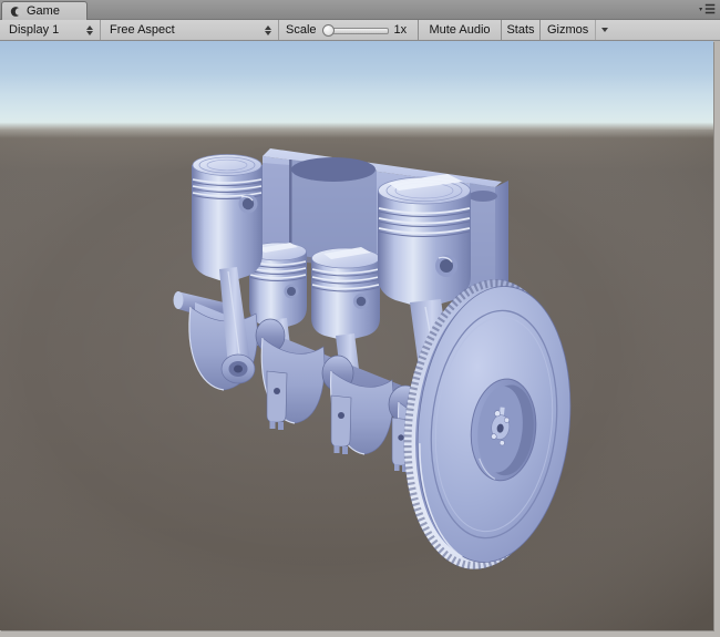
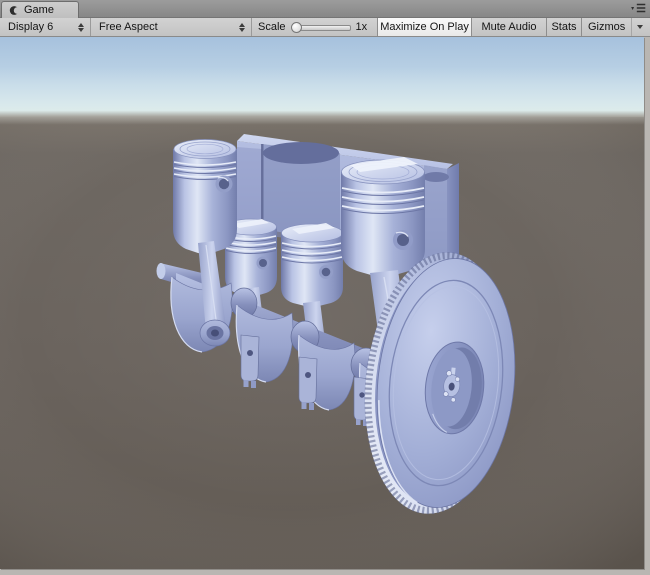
  Game
  ☰
- Display 1
+ Display 6
  Free Aspect
  Scale
  1x
+ Maximize On Play
  Mute Audio
  Stats
  Gizmos
